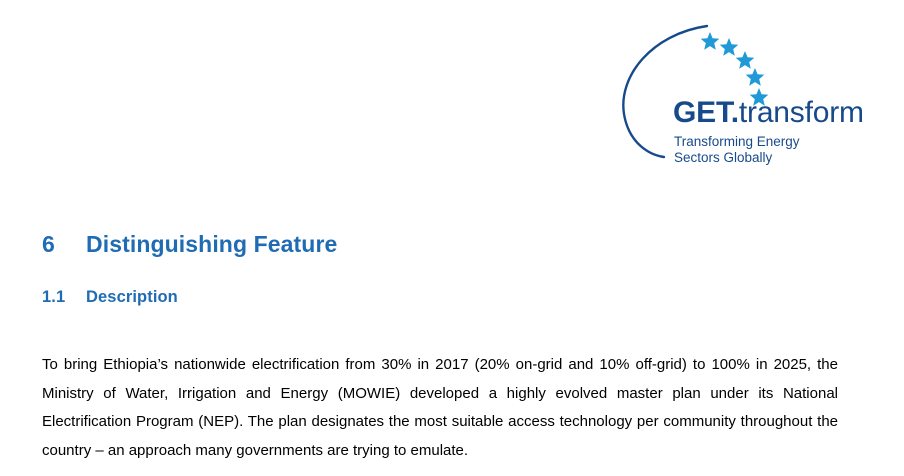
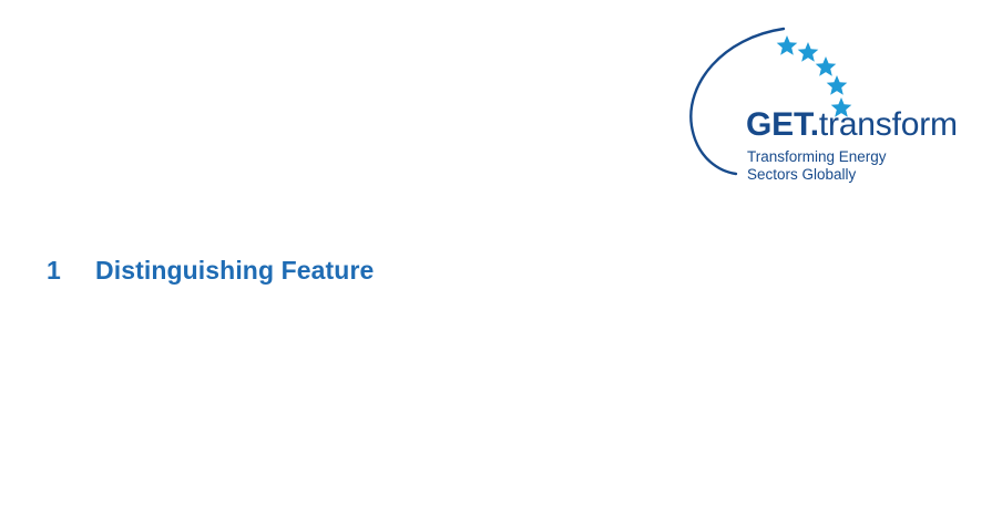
  GET.transform
  Transforming Energy
  Sectors Globally
- 6 Distinguishing Feature
+ 1 Distinguishing Feature
- 1.1 Description
- To bring Ethiopia’s nationwide electrification from 30% in 2017 (20% on-grid and 10% off-grid) to 100% in 2025, the Ministry of Water, Irrigation and Energy (MOWIE) developed a highly evolved master plan under its National Electrification Program (NEP). The plan designates the most suitable access technology per community throughout the country – an approach many governments are trying to emulate.
